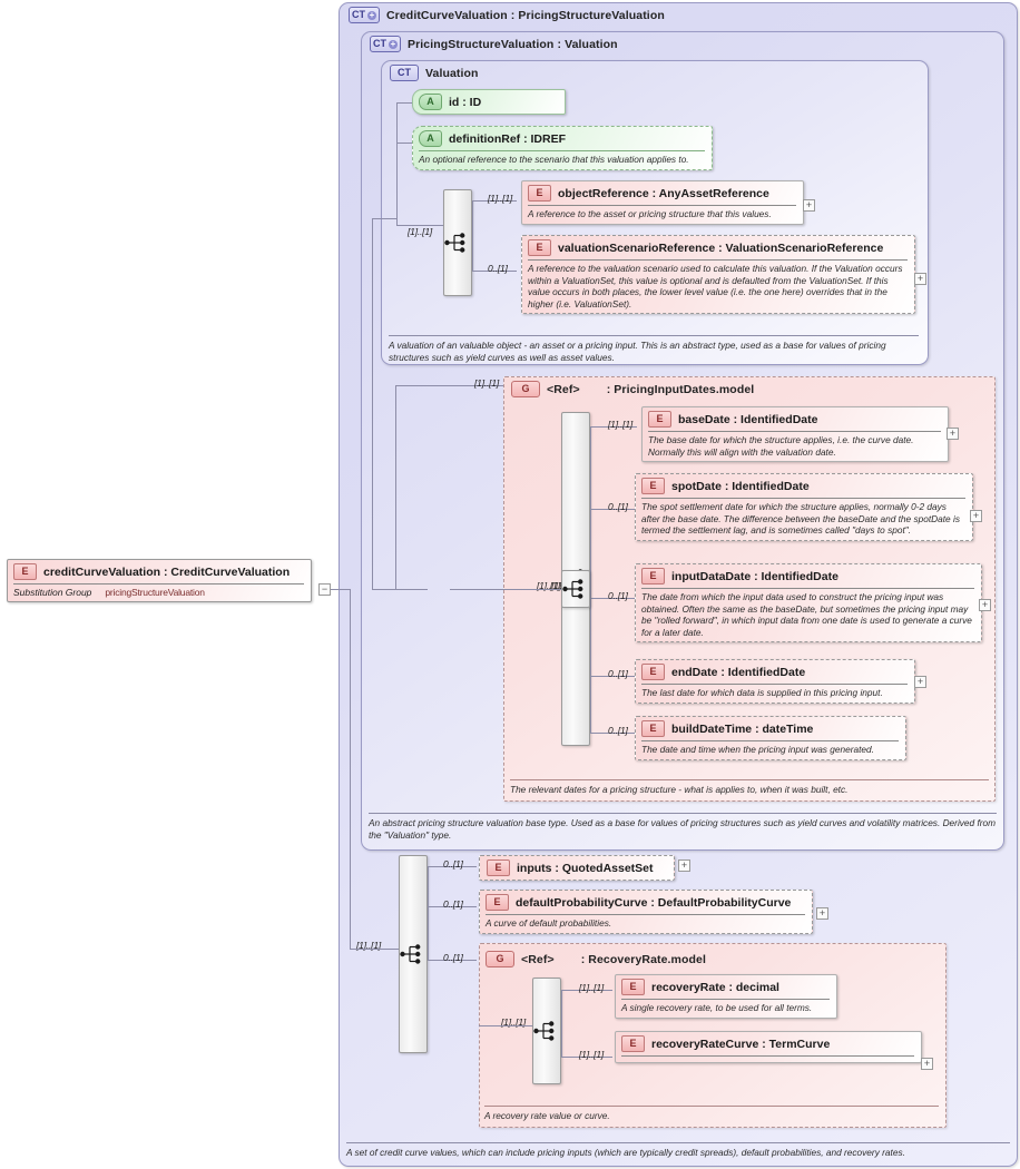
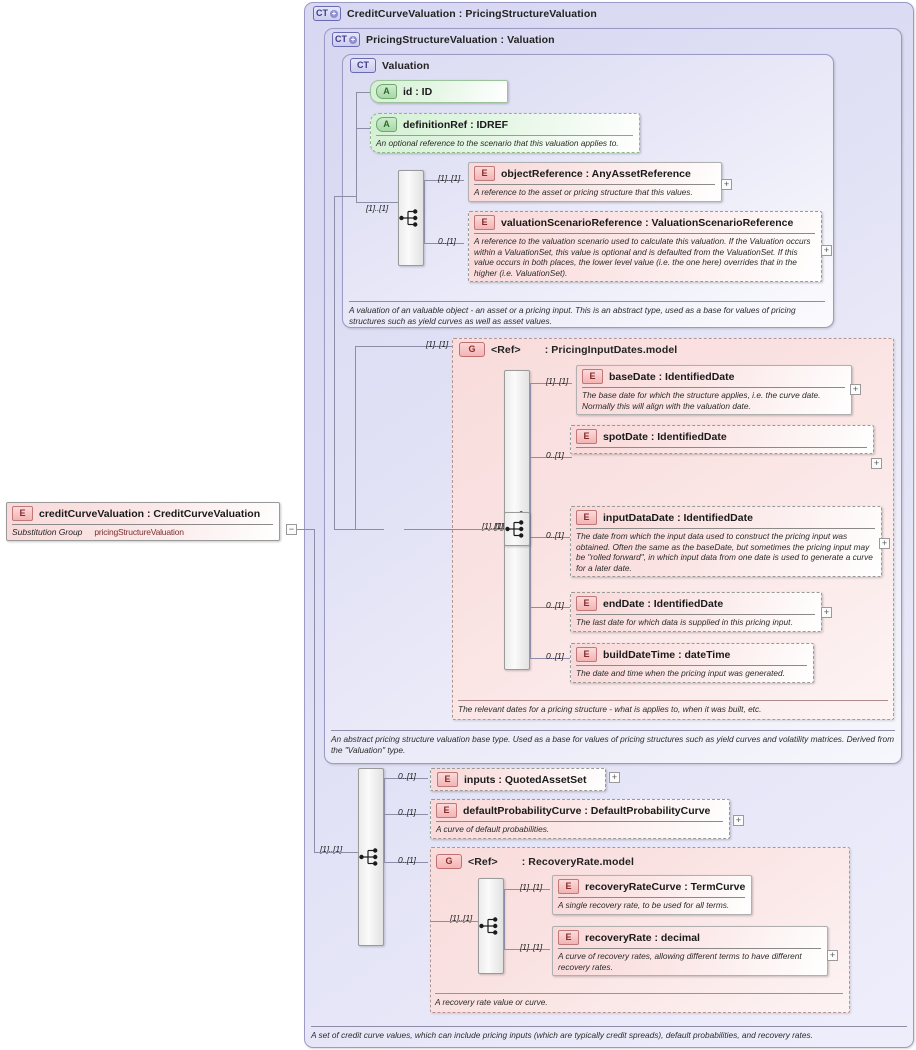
  CT
  +
  CreditCurveValuation : PricingStructureValuation
  A set of credit curve values, which can include pricing inputs (which are typically credit spreads), default probabilities, and recovery rates.
  CT
  +
  PricingStructureValuation : Valuation
  An abstract pricing structure valuation base type. Used as a base for values of pricing structures such as yield curves and volatility matrices. Derived from the "Valuation" type.
  CT
  Valuation
  A valuation of an valuable object - an asset or a pricing input. This is an abstract type, used as a base for values of pricing structures such as yield curves as well as asset values.
  A
  id : ID
  A
  definitionRef : IDREF
  An optional reference to the scenario that this valuation applies to.
  [1]..[1]
  [1]..[1]
  0..[1]
  E
  objectReference : AnyAssetReference
  A reference to the asset or pricing structure that this values.
  +
  E
  valuationScenarioReference : ValuationScenarioReference
  A reference to the valuation scenario used to calculate this valuation. If the Valuation occurs within a ValuationSet, this value is optional and is defaulted from the ValuationSet. If this value occurs in both places, the lower level value (i.e. the one here) overrides that in the higher (i.e. ValuationSet).
  +
  G
  <Ref>
  : PricingInputDates.model
  The relevant dates for a pricing structure - what is applies to, when it was built, etc.
  [1]..[1]
  0..[1]
  0..[1]
  0..[1]
  0..[1]
  E
  baseDate : IdentifiedDate
  The base date for which the structure applies, i.e. the curve date. Normally this will align with the valuation date.
  +
  E
  spotDate : IdentifiedDate
- The spot settlement date for which the structure applies, normally 0-2 days after the base date. The difference between the baseDate and the spotDate is termed the settlement lag, and is sometimes called "days to spot".
  +
  E
  inputDataDate : IdentifiedDate
  The date from which the input data used to construct the pricing input was obtained. Often the same as the baseDate, but sometimes the pricing input may be "rolled forward", in which input data from one date is used to generate a curve for a later date.
  +
  E
  endDate : IdentifiedDate
  The last date for which data is supplied in this pricing input.
  +
  E
  buildDateTime : dateTime
  The date and time when the pricing input was generated.
  [1]..[1]
  [1]..[1]
  [1]..[1]
  0..[1]
  0..[1]
  0..[1]
  E
  inputs : QuotedAssetSet
  +
  E
  defaultProbabilityCurve : DefaultProbabilityCurve
  A curve of default probabilities.
  +
  G
  <Ref>
  : RecoveryRate.model
  A recovery rate value or curve.
  [1]..[1]
  [1]..[1]
  [1]..[1]
  E
- recoveryRate : decimal
+ recoveryRateCurve : TermCurve
  A single recovery rate, to be used for all terms.
  E
- recoveryRateCurve : TermCurve
+ recoveryRate : decimal
+ A curve of recovery rates, allowing different terms to have different recovery rates.
  +
  E
  creditCurveValuation : CreditCurveValuation
  Substitution Group
  pricingStructureValuation
  −
